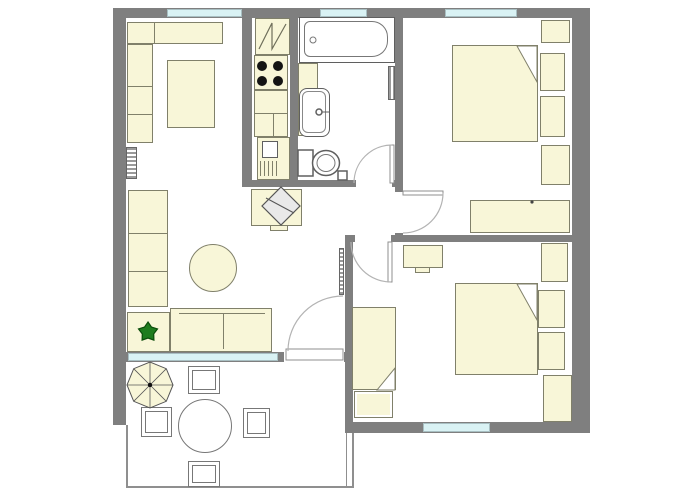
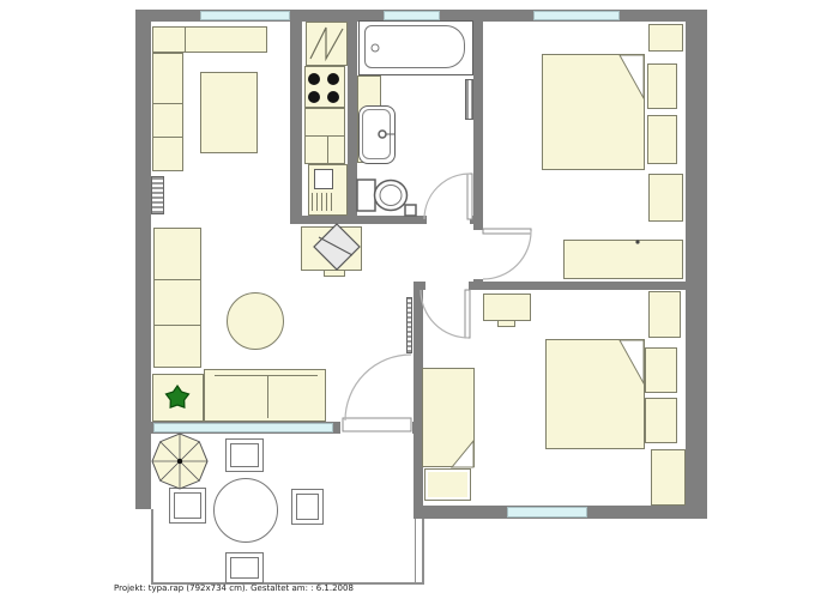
+ Projekt: typa.rap (792x734 cm). Gestaltet am: : 6.1.2008
